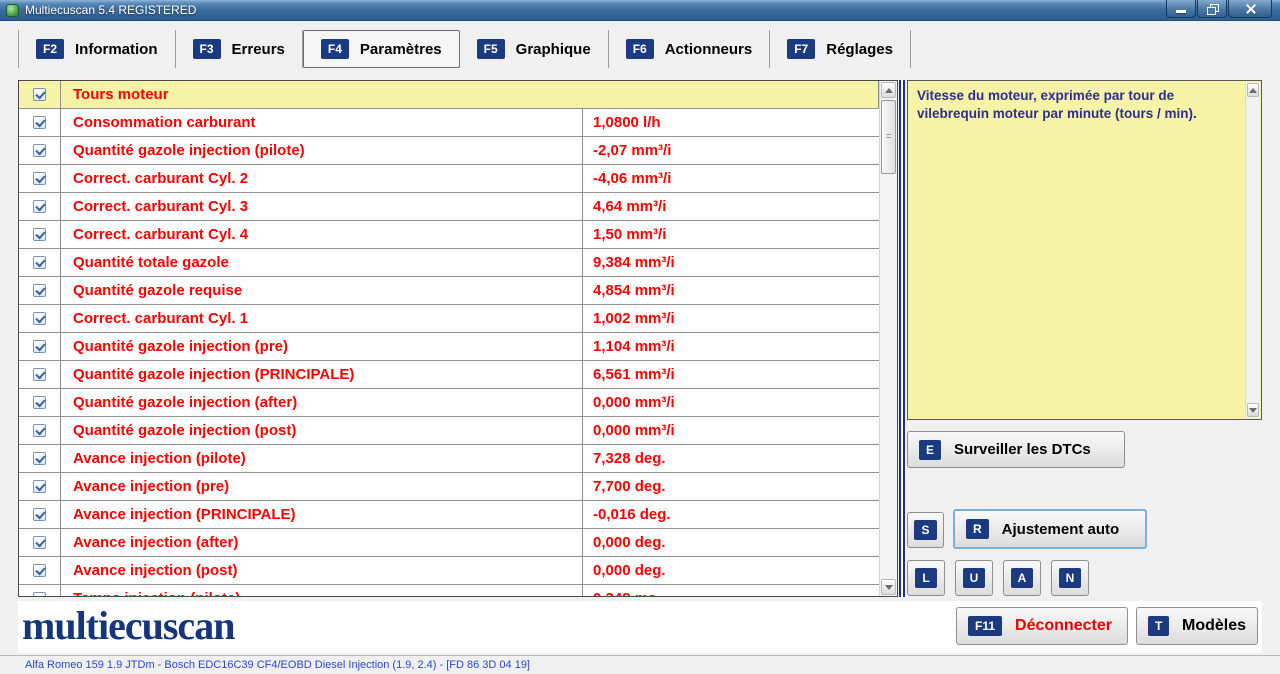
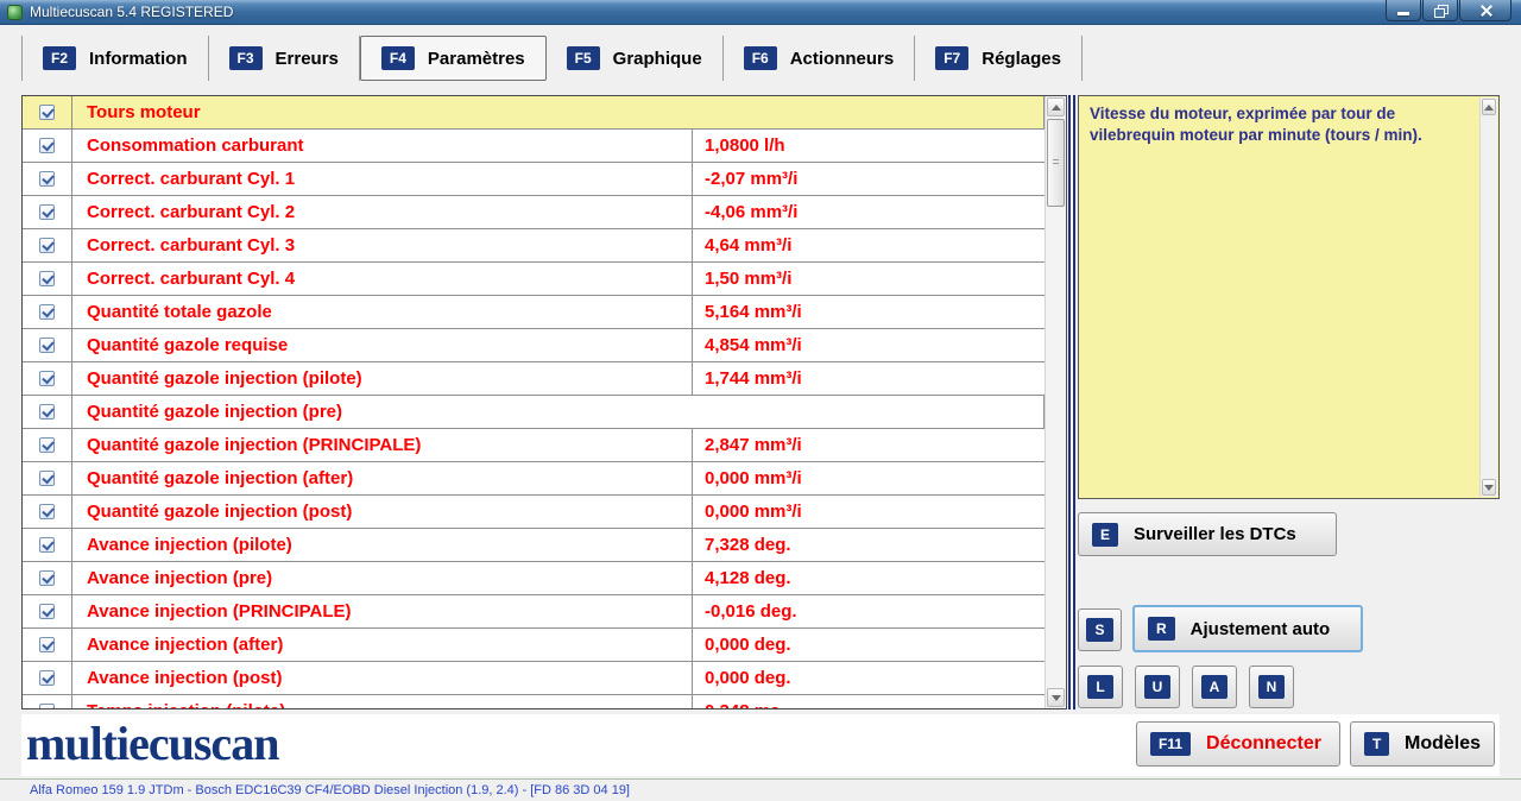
  Multiecuscan 5.4 REGISTERED
  F2
  Information
  F3
  Erreurs
  F4
  Paramètres
  F5
  Graphique
  F6
  Actionneurs
  F7
  Réglages
  Tours moteur
  Consommation carburant
  1,0800 l/h
- Quantité gazole injection (pilote)
+ Correct. carburant Cyl. 1
  -2,07 mm³/i
  Correct. carburant Cyl. 2
  -4,06 mm³/i
  Correct. carburant Cyl. 3
  4,64 mm³/i
  Correct. carburant Cyl. 4
  1,50 mm³/i
  Quantité totale gazole
- 9,384 mm³/i
+ 5,164 mm³/i
  Quantité gazole requise
  4,854 mm³/i
- Correct. carburant Cyl. 1
+ Quantité gazole injection (pilote)
- 1,002 mm³/i
+ 1,744 mm³/i
  Quantité gazole injection (pre)
- 1,104 mm³/i
  Quantité gazole injection (PRINCIPALE)
- 6,561 mm³/i
+ 2,847 mm³/i
  Quantité gazole injection (after)
  0,000 mm³/i
  Quantité gazole injection (post)
  0,000 mm³/i
  Avance injection (pilote)
  7,328 deg.
  Avance injection (pre)
- 7,700 deg.
+ 4,128 deg.
  Avance injection (PRINCIPALE)
  -0,016 deg.
  Avance injection (after)
  0,000 deg.
  Avance injection (post)
  0,000 deg.
  Vitesse du moteur, exprimée par tour de vilebrequin moteur par minute (tours / min).
  E
  Surveiller les DTCs
  S
  R
  Ajustement auto
  L
  U
  A
  N
  multiecuscan
  F11
  Déconnecter
  T
  Modèles
  Alfa Romeo 159 1.9 JTDm - Bosch EDC16C39 CF4/EOBD Diesel Injection (1.9, 2.4) - [FD 86 3D 04 19]
